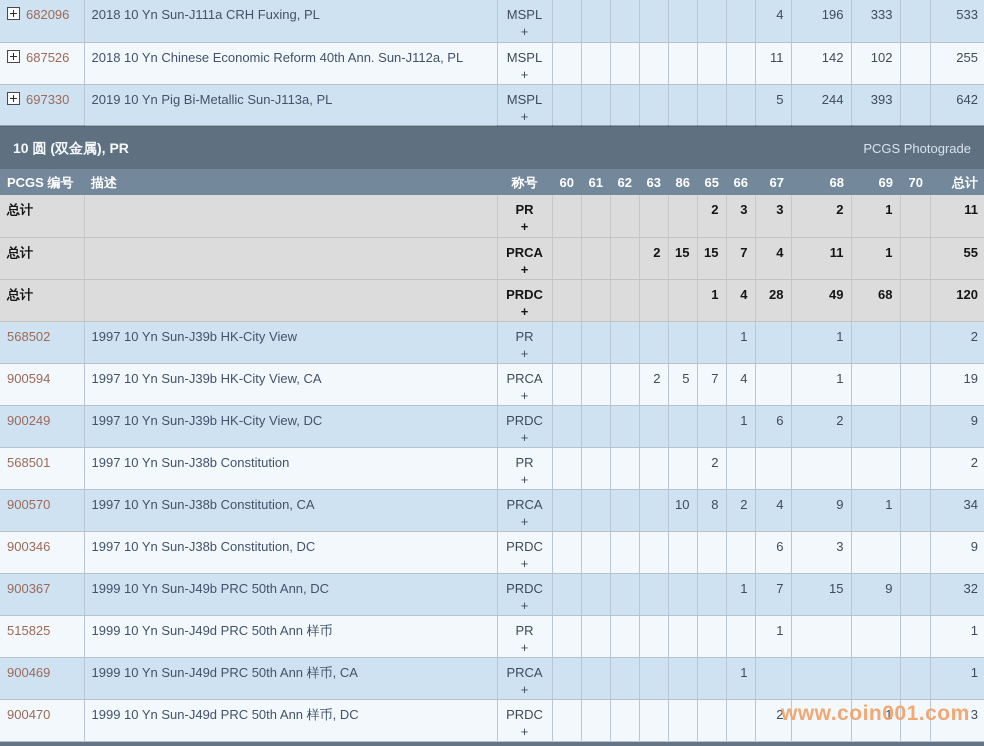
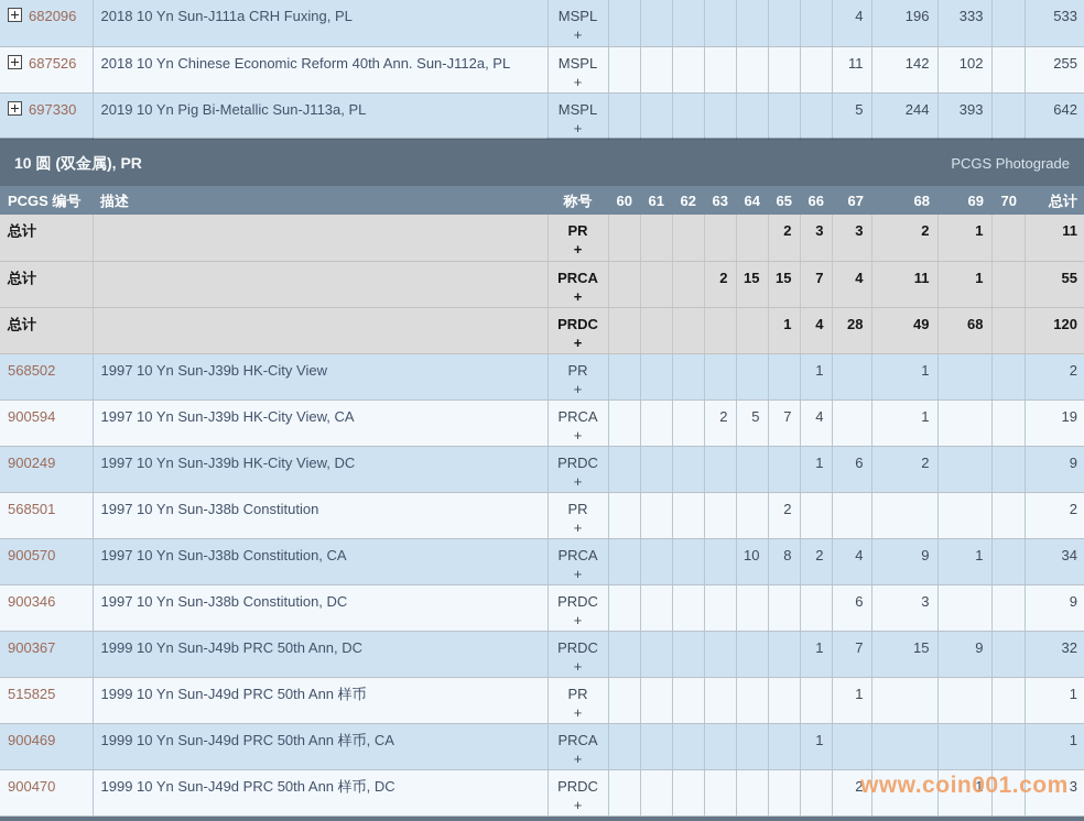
  682096	2018 10 Yn Sun-J111a CRH Fuxing, PL	MSPL+								4	196	333		533
  687526	2018 10 Yn Chinese Economic Reform 40th Ann. Sun-J112a, PL	MSPL+								11	142	102		255
  697330	2019 10 Yn Pig Bi-Metallic Sun-J113a, PL	MSPL+								5	244	393		642
  10 圆 (双金属), PR PCGS Photograde
- PCGS 编号	描述	称号	60	61	62	63	86	65	66	67	68	69	70	总计
+ PCGS 编号	描述	称号	60	61	62	63	64	65	66	67	68	69	70	总计
  总计		PR+						2	3	3	2	1		11
  总计		PRCA+				2	15	15	7	4	11	1		55
  总计		PRDC+						1	4	28	49	68		120
  568502	1997 10 Yn Sun-J39b HK-City View	PR+							1		1			2
  900594	1997 10 Yn Sun-J39b HK-City View, CA	PRCA+				2	5	7	4		1			19
  900249	1997 10 Yn Sun-J39b HK-City View, DC	PRDC+							1	6	2			9
  568501	1997 10 Yn Sun-J38b Constitution	PR+						2						2
  900570	1997 10 Yn Sun-J38b Constitution, CA	PRCA+					10	8	2	4	9	1		34
  900346	1997 10 Yn Sun-J38b Constitution, DC	PRDC+								6	3			9
  900367	1999 10 Yn Sun-J49b PRC 50th Ann, DC	PRDC+							1	7	15	9		32
  515825	1999 10 Yn Sun-J49d PRC 50th Ann 样币	PR+								1				1
  900469	1999 10 Yn Sun-J49d PRC 50th Ann 样币, CA	PRCA+							1					1
  900470	1999 10 Yn Sun-J49d PRC 50th Ann 样币, DC	PRDC+								2		1		3
  www.coin001.com
